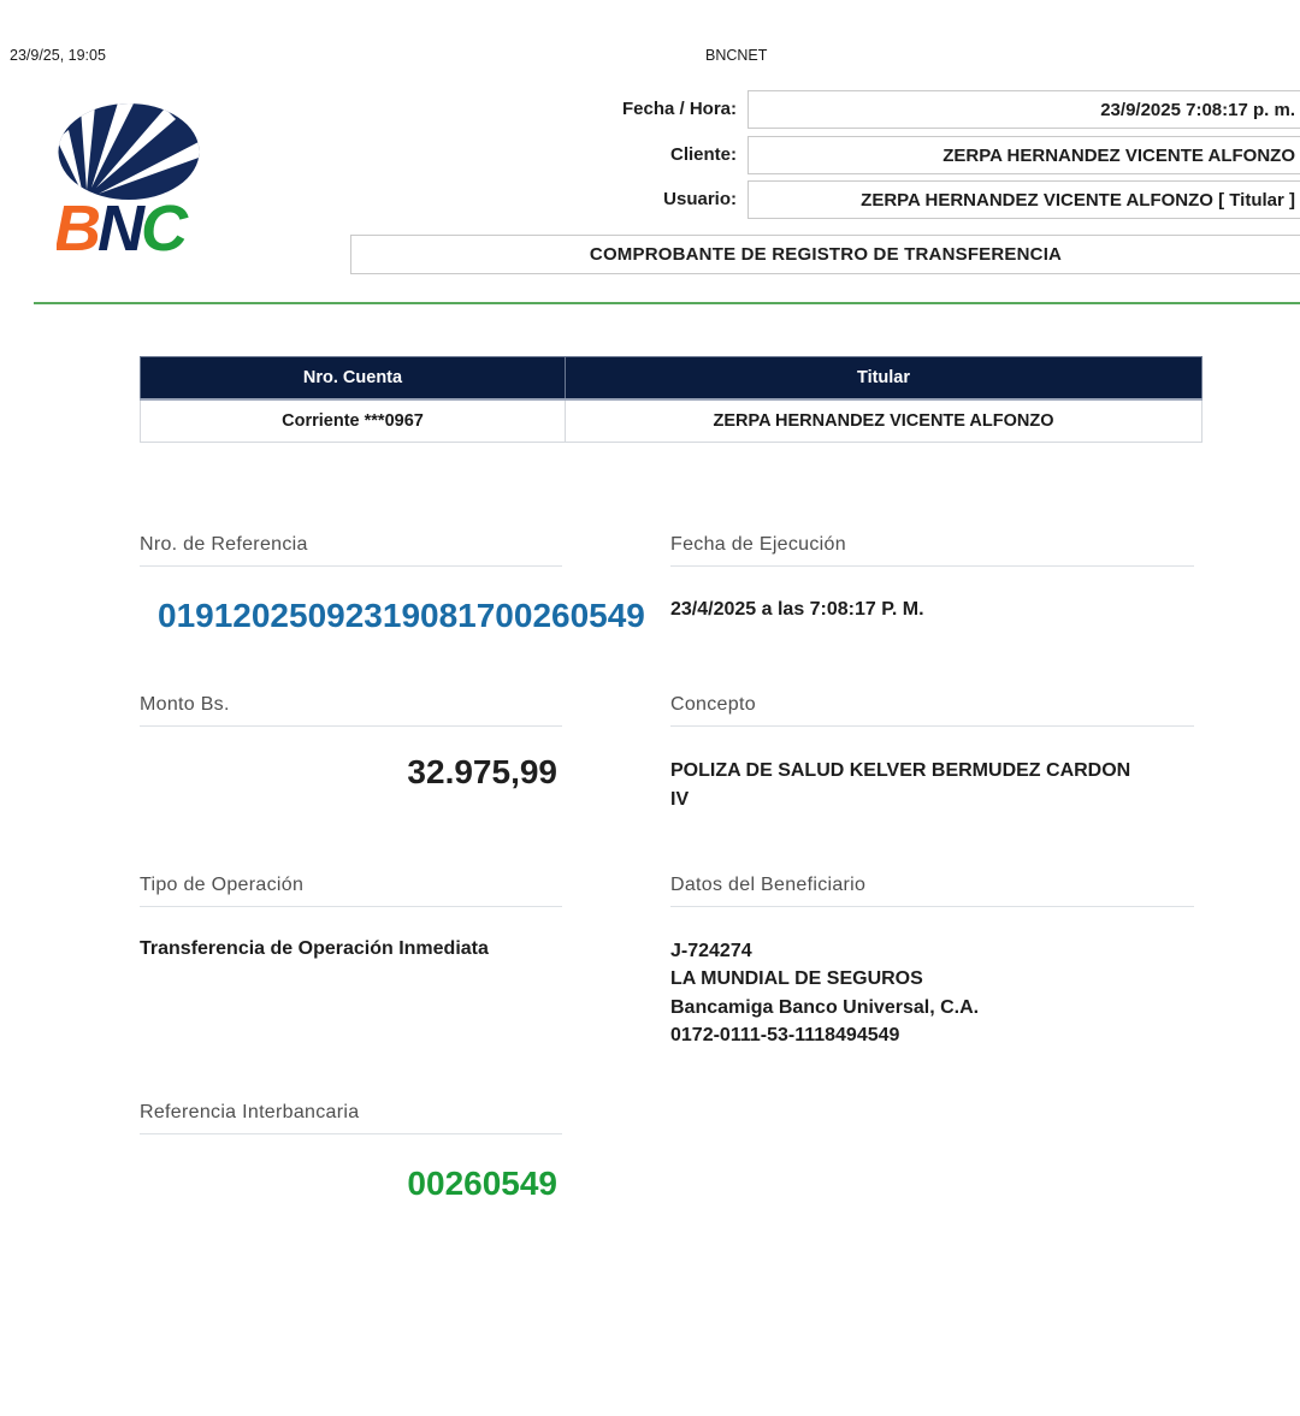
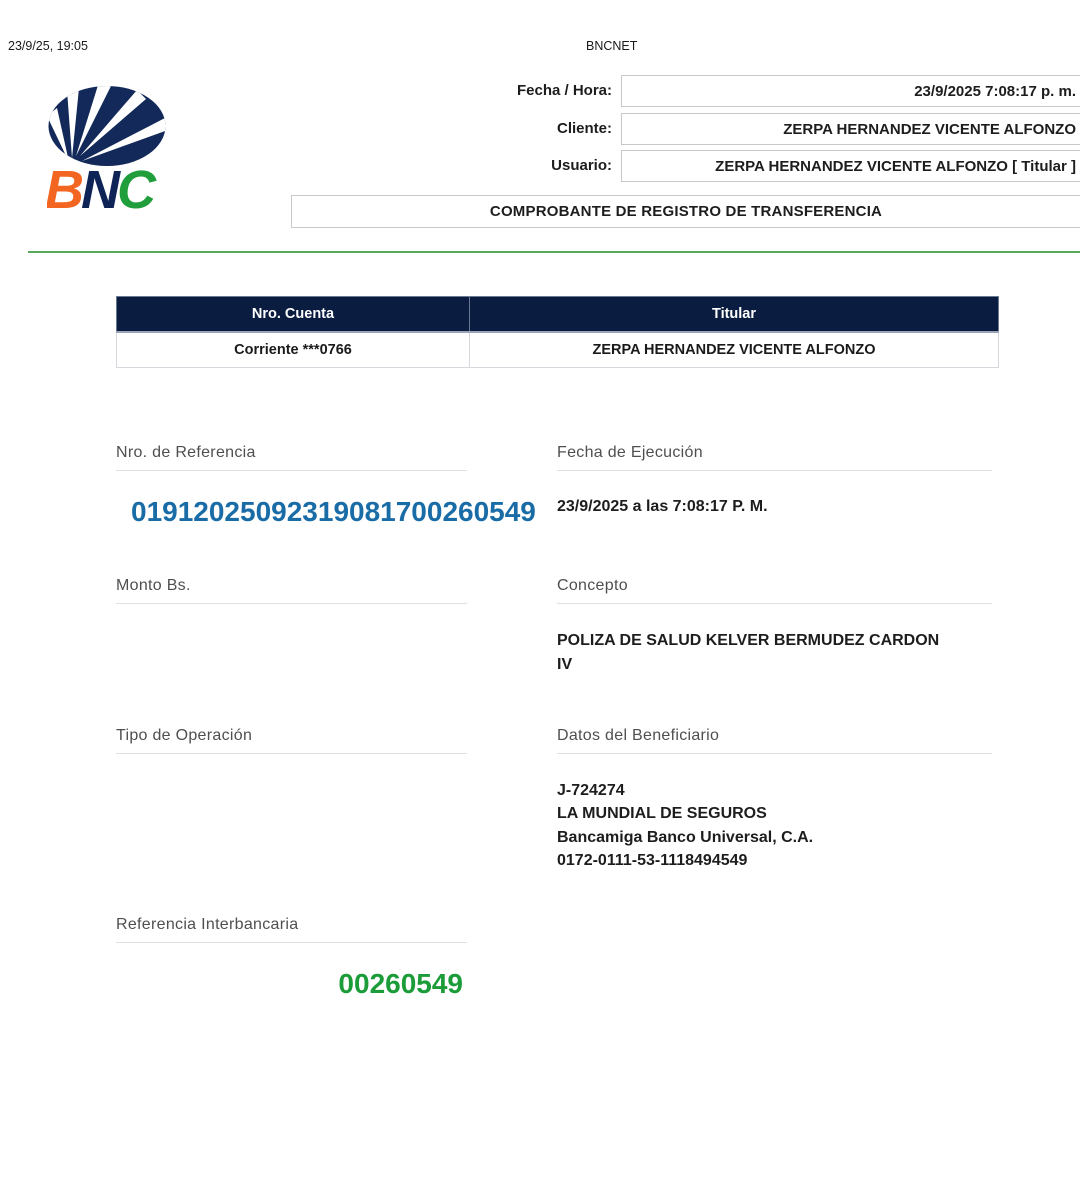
  23/9/25, 19:05
  BNCNET
  BNC
  Fecha / Hora:
  23/9/2025 7:08:17 p. m.
  Cliente:
  ZERPA HERNANDEZ VICENTE ALFONZO
  Usuario:
  ZERPA HERNANDEZ VICENTE ALFONZO [ Titular ]
  COMPROBANTE DE REGISTRO DE TRANSFERENCIA
  Nro. Cuenta	Titular
- Corriente ***0967	ZERPA HERNANDEZ VICENTE ALFONZO
+ Corriente ***0766	ZERPA HERNANDEZ VICENTE ALFONZO
  Nro. de Referencia
  01912025092319081700260549
  Fecha de Ejecución
- 23/4/2025 a las 7:08:17 P. M.
+ 23/9/2025 a las 7:08:17 P. M.
  Monto Bs.
- 32.975,99
  Concepto
  POLIZA DE SALUD KELVER BERMUDEZ CARDON IV
  Tipo de Operación
- Transferencia de Operación Inmediata
  Datos del Beneficiario
  J-724274
  LA MUNDIAL DE SEGUROS
  Bancamiga Banco Universal, C.A.
  0172-0111-53-1118494549
  Referencia Interbancaria
  00260549
